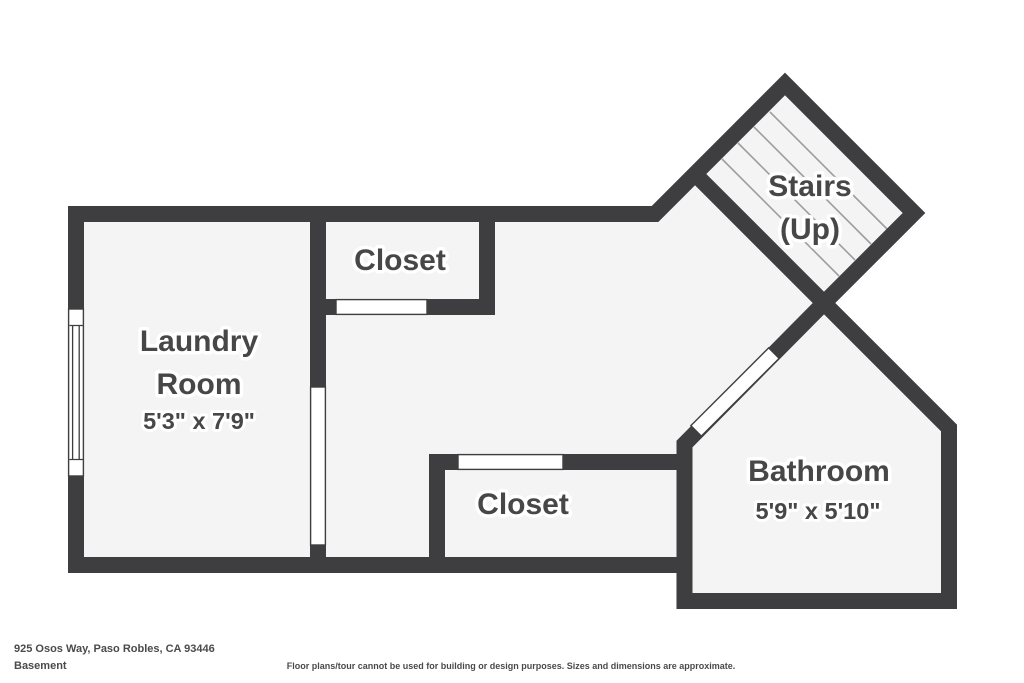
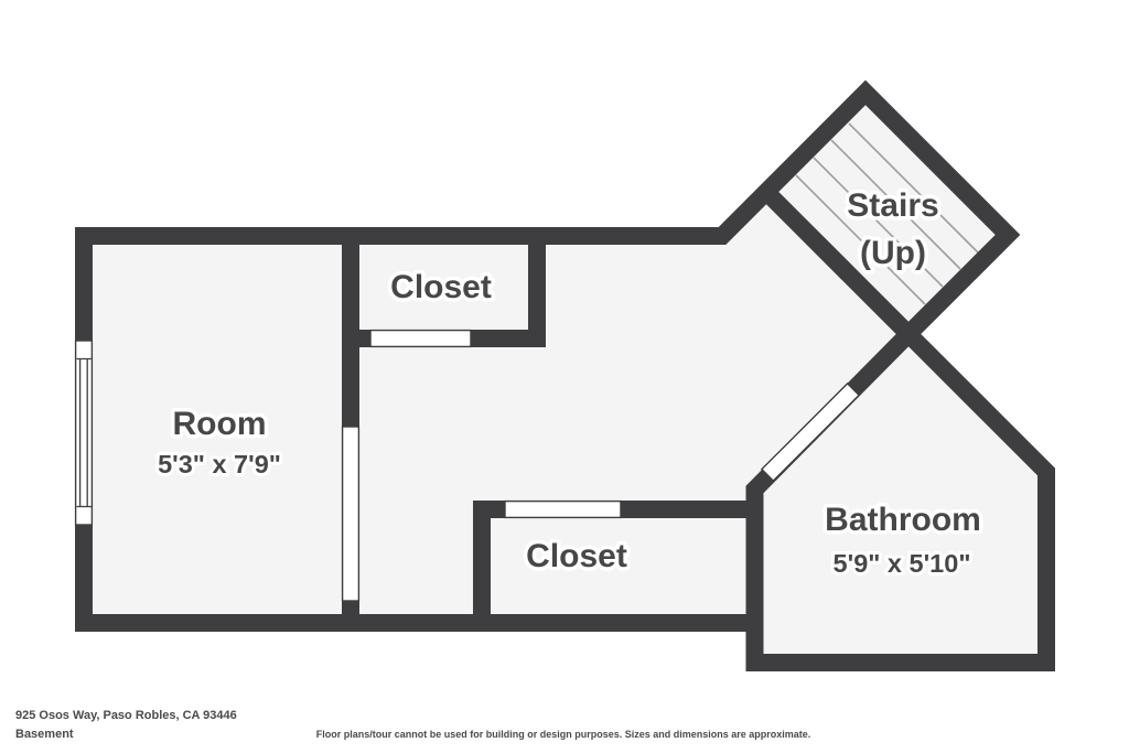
- Laundry
  Room
  5'3" x 7'9"
  Closet
  Closet
  Stairs
  (Up)
  Bathroom
  5'9" x 5'10"
  925 Osos Way, Paso Robles, CA 93446
  Basement
  Floor plans/tour cannot be used for building or design purposes. Sizes and dimensions are approximate.
